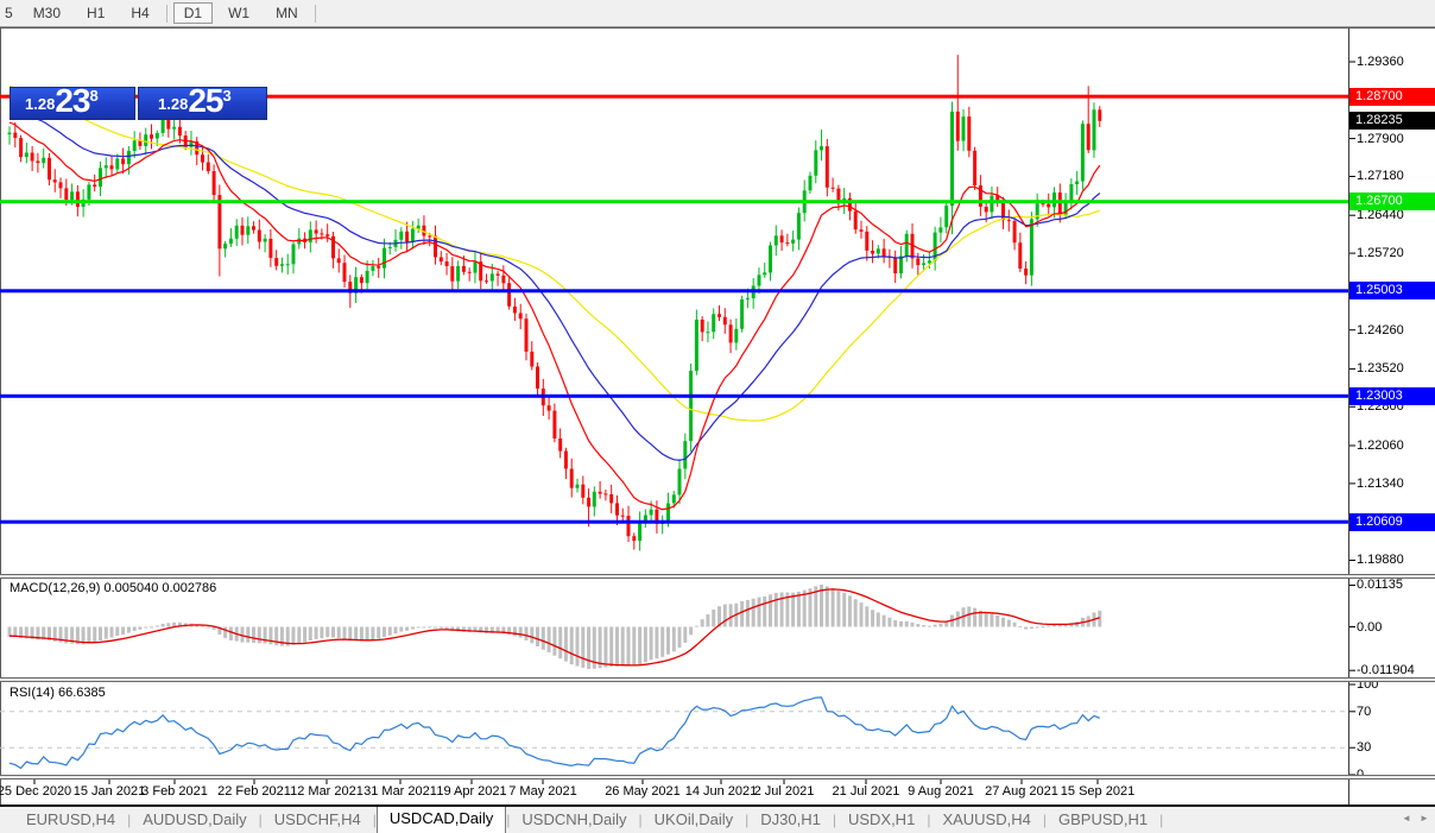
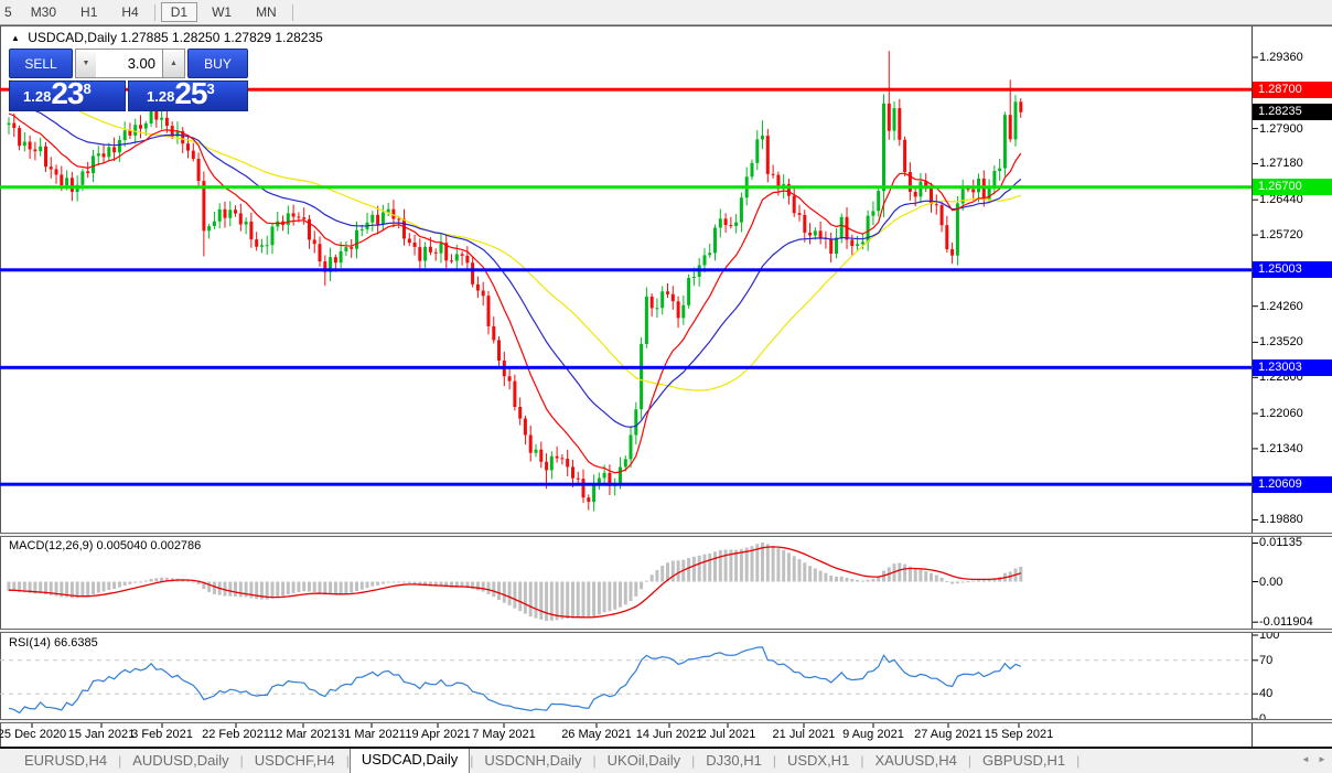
  5
  M30
  H1
  H4
  D1
  W1
  MN
+ ▲ USDCAD,Daily 1.27885 1.28250 1.27829 1.28235
+ SELL
+ 3.00
+ BUY
  1.28
  23
  8
  1.28
  25
  3
  MACD(12,26,9) 0.005040 0.002786
  RSI(14) 66.6385
  1.29360
  1.27900
  1.27180
  1.26440
  1.25720
  1.24260
  1.23520
  1.22800
  1.22060
  1.21340
  1.19880
  1.28700
  1.26700
  1.25003
  1.23003
  1.20609
  1.28235
  0.01135
  0.00
  -0.011904
  100
  70
- 30
+ 40
  25 Dec 2020
  15 Jan 2021
  3 Feb 2021
  22 Feb 2021
  12 Mar 2021
  31 Mar 2021
  19 Apr 2021
  7 May 2021
  26 May 2021
  14 Jun 2021
  2 Jul 2021
  21 Jul 2021
  9 Aug 2021
  27 Aug 2021
  15 Sep 2021
  EURUSD,H4
  |
  AUDUSD,Daily
  |
  USDCHF,H4
  |
  USDCAD,Daily
  |
  USDCNH,Daily
  |
  UKOil,Daily
  |
  DJ30,H1
  |
  USDX,H1
  |
  XAUUSD,H4
  |
  GBPUSD,H1
  |
  ◄
  ►
